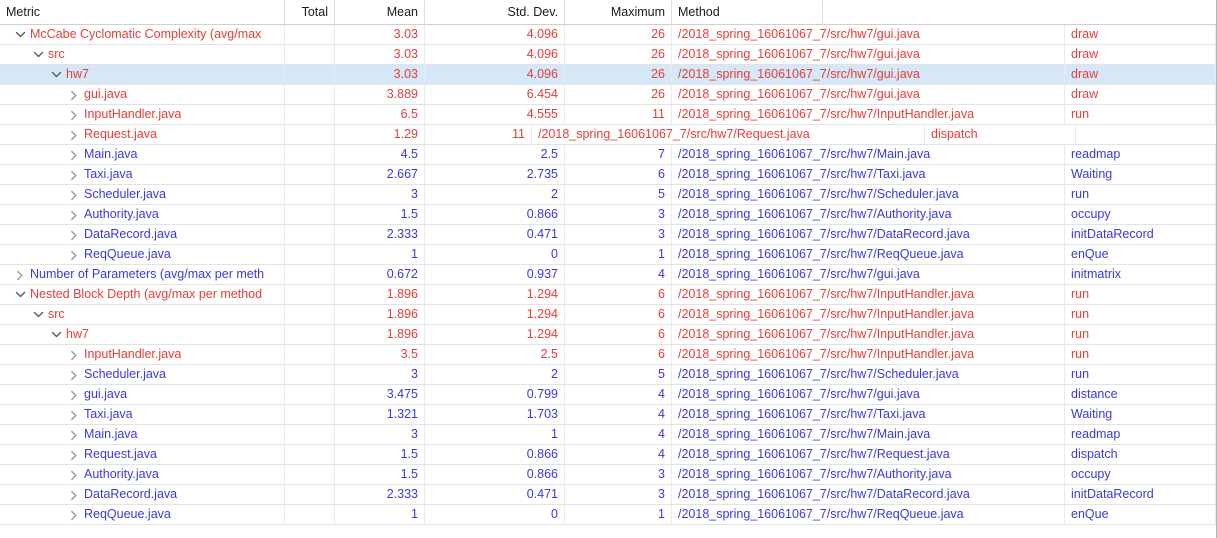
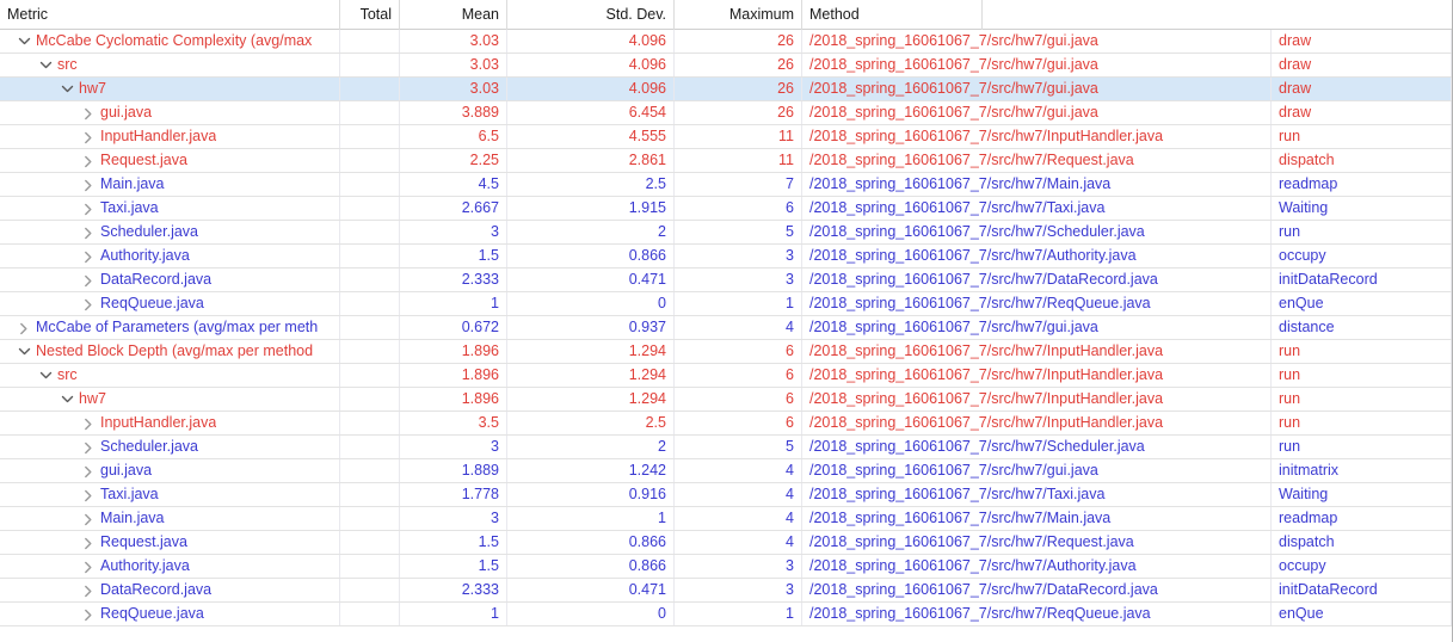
  Metric
  Total
  Mean
  Std. Dev.
  Maximum
  Method
  McCabe Cyclomatic Complexity (avg/max
  3.03
  4.096
  26
  /2018_spring_16061067_7/src/hw7/gui.java
  draw
  src
  3.03
  4.096
  26
  /2018_spring_16061067_7/src/hw7/gui.java
  draw
  hw7
  3.03
  4.096
  26
  /2018_spring_16061067_7/src/hw7/gui.java
  draw
  gui.java
  3.889
  6.454
  26
  /2018_spring_16061067_7/src/hw7/gui.java
  draw
  InputHandler.java
  6.5
  4.555
  11
  /2018_spring_16061067_7/src/hw7/InputHandler.java
  run
  Request.java
- 1.29
+ 2.25
+ 2.861
  11
  /2018_spring_16061067_7/src/hw7/Request.java
  dispatch
  Main.java
  4.5
  2.5
  7
  /2018_spring_16061067_7/src/hw7/Main.java
  readmap
  Taxi.java
  2.667
- 2.735
+ 1.915
  6
  /2018_spring_16061067_7/src/hw7/Taxi.java
  Waiting
  Scheduler.java
  3
  2
  5
  /2018_spring_16061067_7/src/hw7/Scheduler.java
  run
  Authority.java
  1.5
  0.866
  3
  /2018_spring_16061067_7/src/hw7/Authority.java
  occupy
  DataRecord.java
  2.333
  0.471
  3
  /2018_spring_16061067_7/src/hw7/DataRecord.java
  initDataRecord
  ReqQueue.java
  1
  0
  1
  /2018_spring_16061067_7/src/hw7/ReqQueue.java
  enQue
- Number of Parameters (avg/max per meth
+ McCabe of Parameters (avg/max per meth
  0.672
  0.937
  4
  /2018_spring_16061067_7/src/hw7/gui.java
- initmatrix
+ distance
  Nested Block Depth (avg/max per method
  1.896
  1.294
  6
  /2018_spring_16061067_7/src/hw7/InputHandler.java
  run
  src
  1.896
  1.294
  6
  /2018_spring_16061067_7/src/hw7/InputHandler.java
  run
  hw7
  1.896
  1.294
  6
  /2018_spring_16061067_7/src/hw7/InputHandler.java
  run
  InputHandler.java
  3.5
  2.5
  6
  /2018_spring_16061067_7/src/hw7/InputHandler.java
  run
  Scheduler.java
  3
  2
  5
  /2018_spring_16061067_7/src/hw7/Scheduler.java
  run
  gui.java
- 3.475
+ 1.889
- 0.799
+ 1.242
  4
  /2018_spring_16061067_7/src/hw7/gui.java
- distance
+ initmatrix
  Taxi.java
- 1.321
+ 1.778
- 1.703
+ 0.916
  4
  /2018_spring_16061067_7/src/hw7/Taxi.java
  Waiting
  Main.java
  3
  1
  4
  /2018_spring_16061067_7/src/hw7/Main.java
  readmap
  Request.java
  1.5
  0.866
  4
  /2018_spring_16061067_7/src/hw7/Request.java
  dispatch
  Authority.java
  1.5
  0.866
  3
  /2018_spring_16061067_7/src/hw7/Authority.java
  occupy
  DataRecord.java
  2.333
  0.471
  3
  /2018_spring_16061067_7/src/hw7/DataRecord.java
  initDataRecord
  ReqQueue.java
  1
  0
  1
  /2018_spring_16061067_7/src/hw7/ReqQueue.java
  enQue
